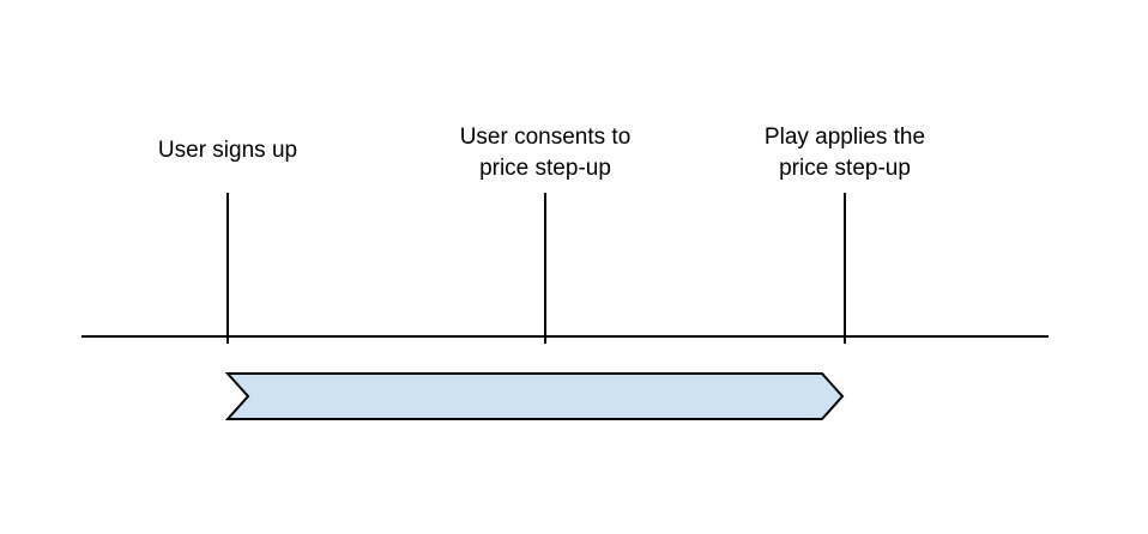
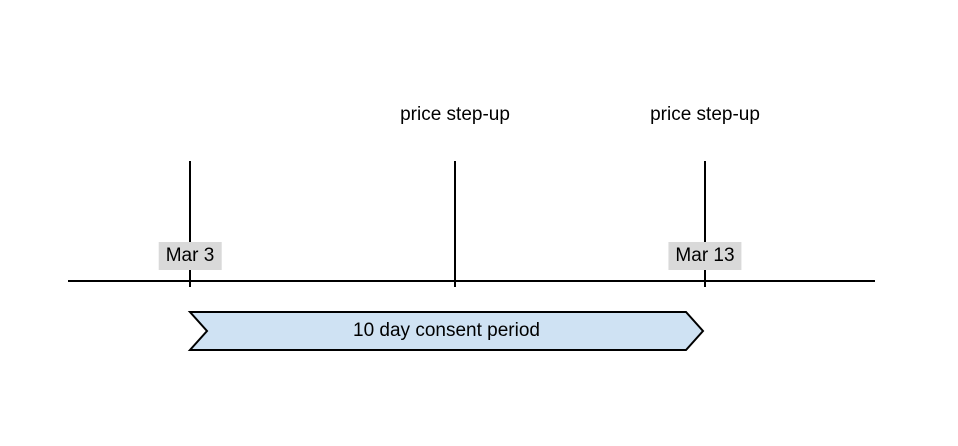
- User signs up
- User consents to
  price step-up
- Play applies the
  price step-up
+ Mar 3
+ Mar 13
+ 10 day consent period
